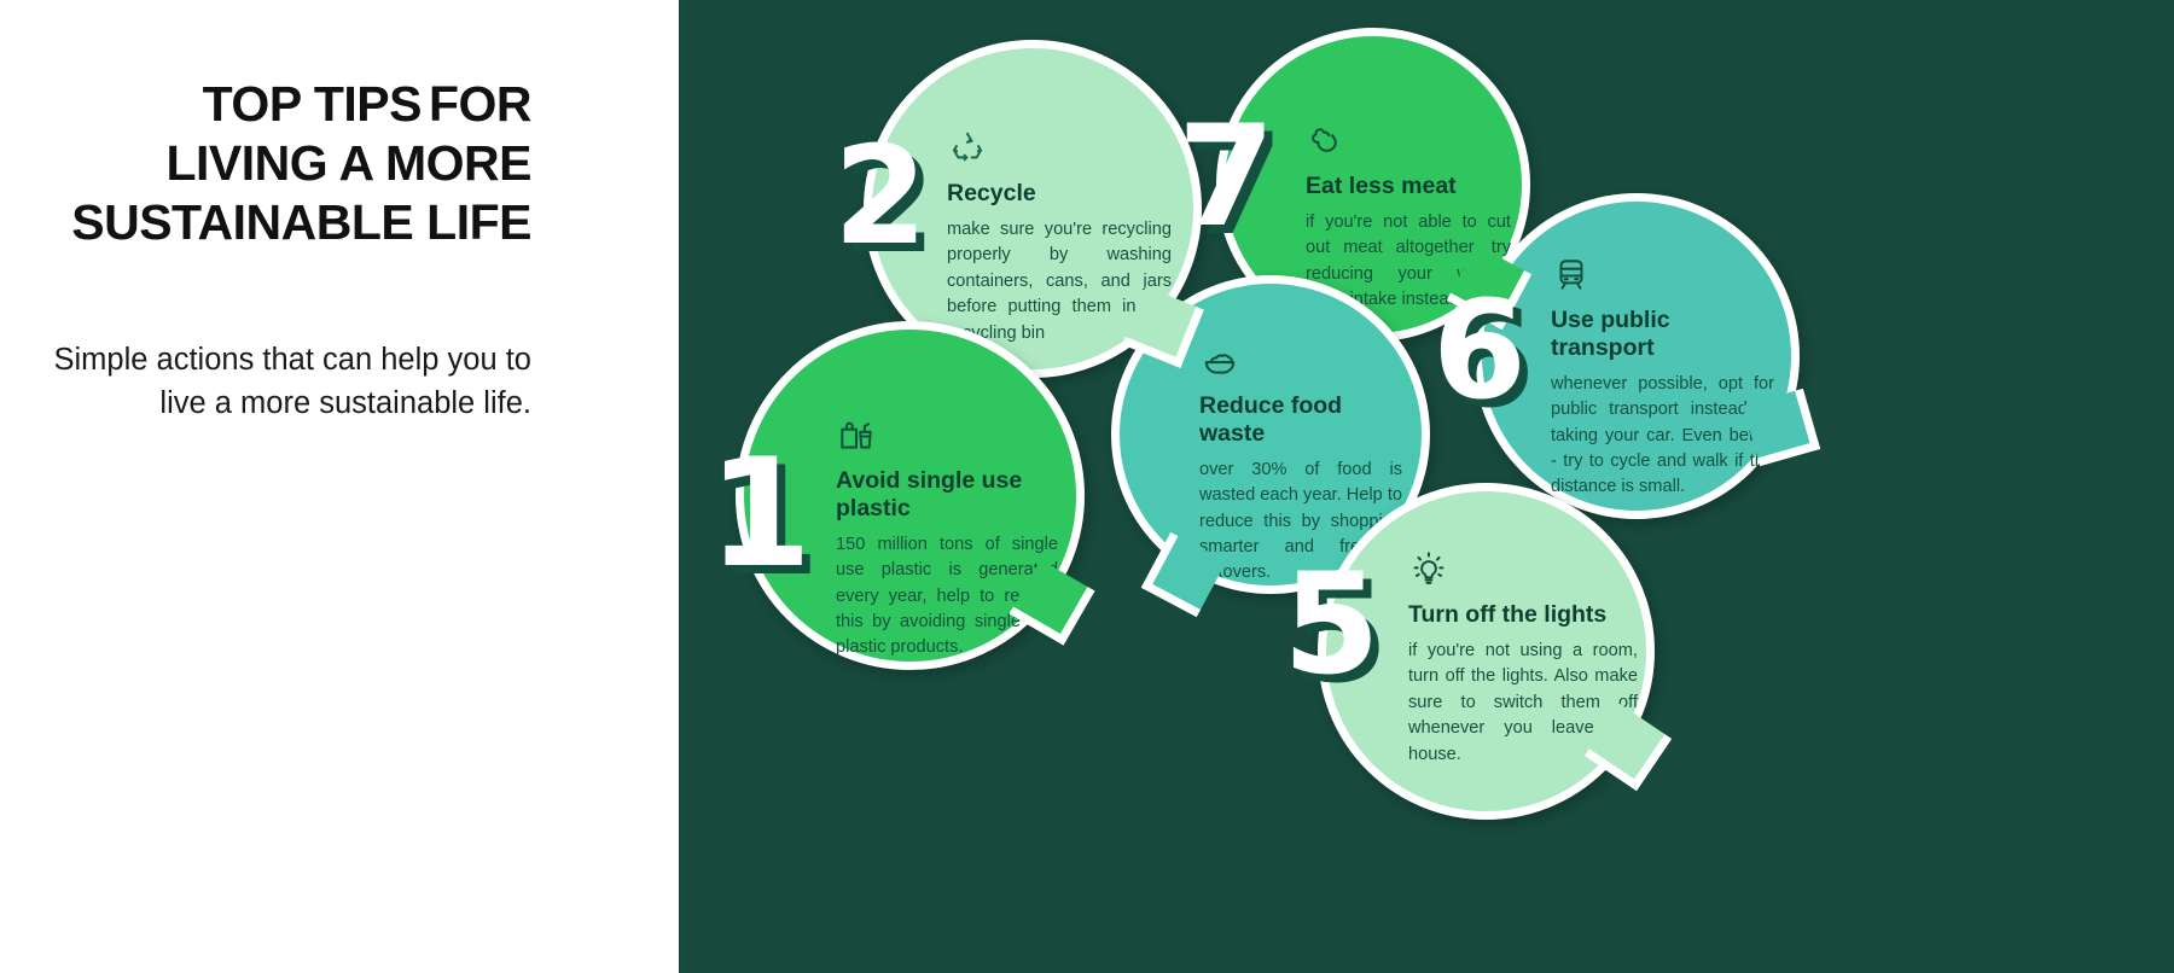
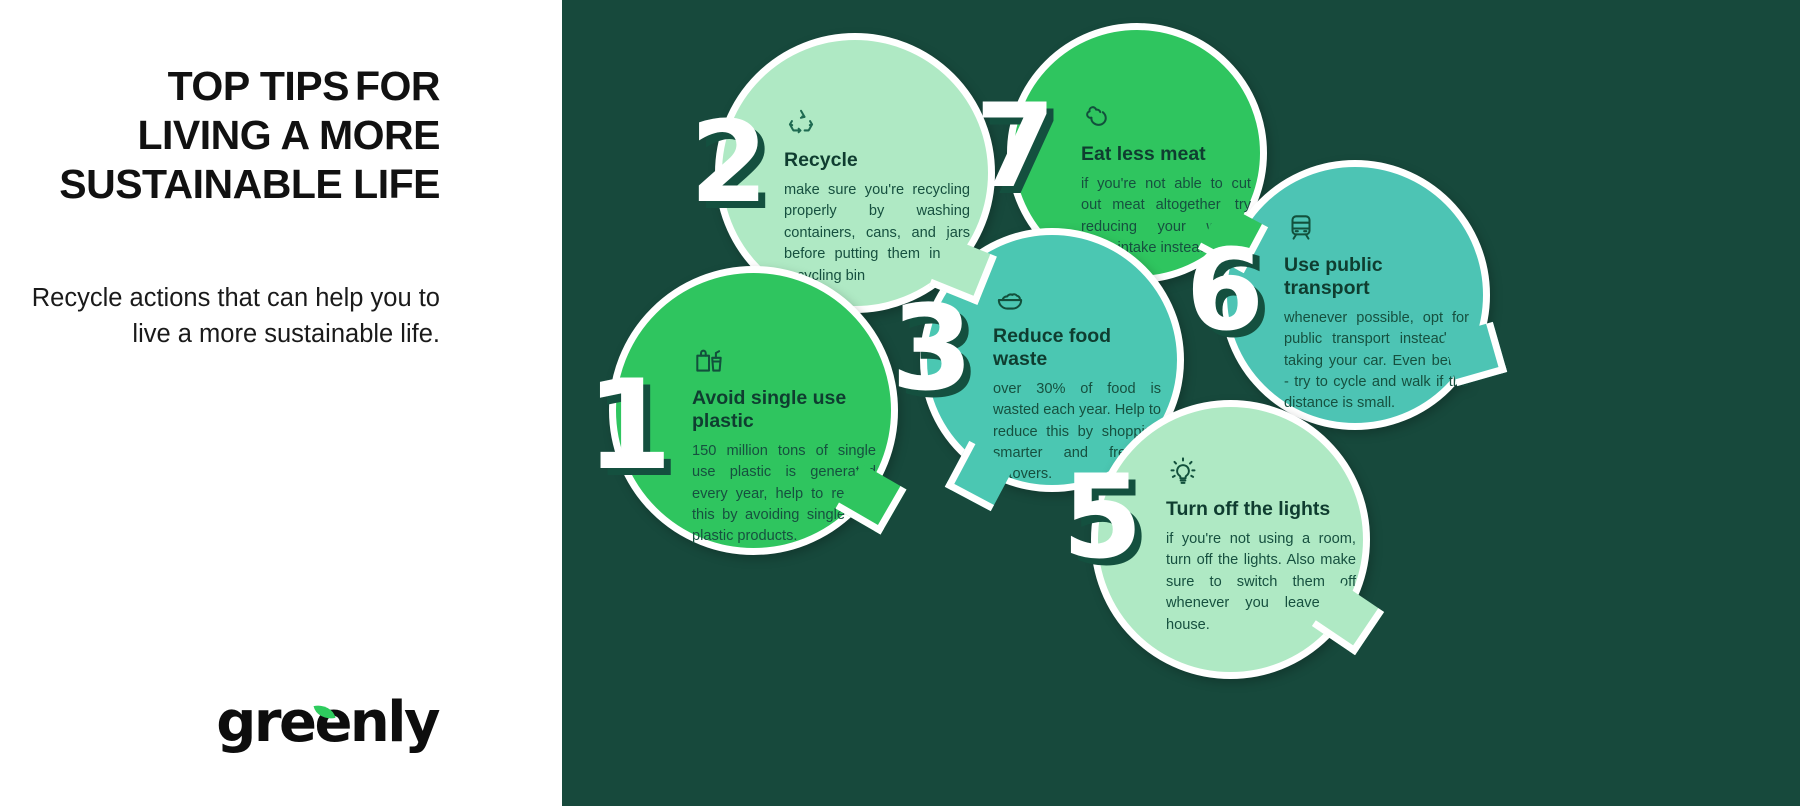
  TOP TIPS FOR
  LIVING A MORE
  SUSTAINABLE LIFE
- Simple actions that can help you to live a more sustainable life.
+ Recycle actions that can help you to live a more sustainable life.
+ greenly
  Recycle
  make sure you're recycling properly by washing containers, cans, and jars before putting them in ycling bin
  2
  Eat less meat
  if you're not able to cut out meat altogether try reducing your ntake instea
  7
  Use public transport
  whenever possible, opt for public transport instea taking your car. Even be - try to cycle and walk if t distance is small.
  6
  Reduce food waste
  over 30% of food is wasted each year. Help to reduce this by shopp smarter and fr tovers.
+ 3
  Avoid single use plastic
  150 million tons of single use plastic is genera every year, help to re this by avoiding single plastic products.
  1
  Turn off the lights
  if you're not using a room, turn off the lights. Also make sure to switch them off whenever you leave house.
  5
